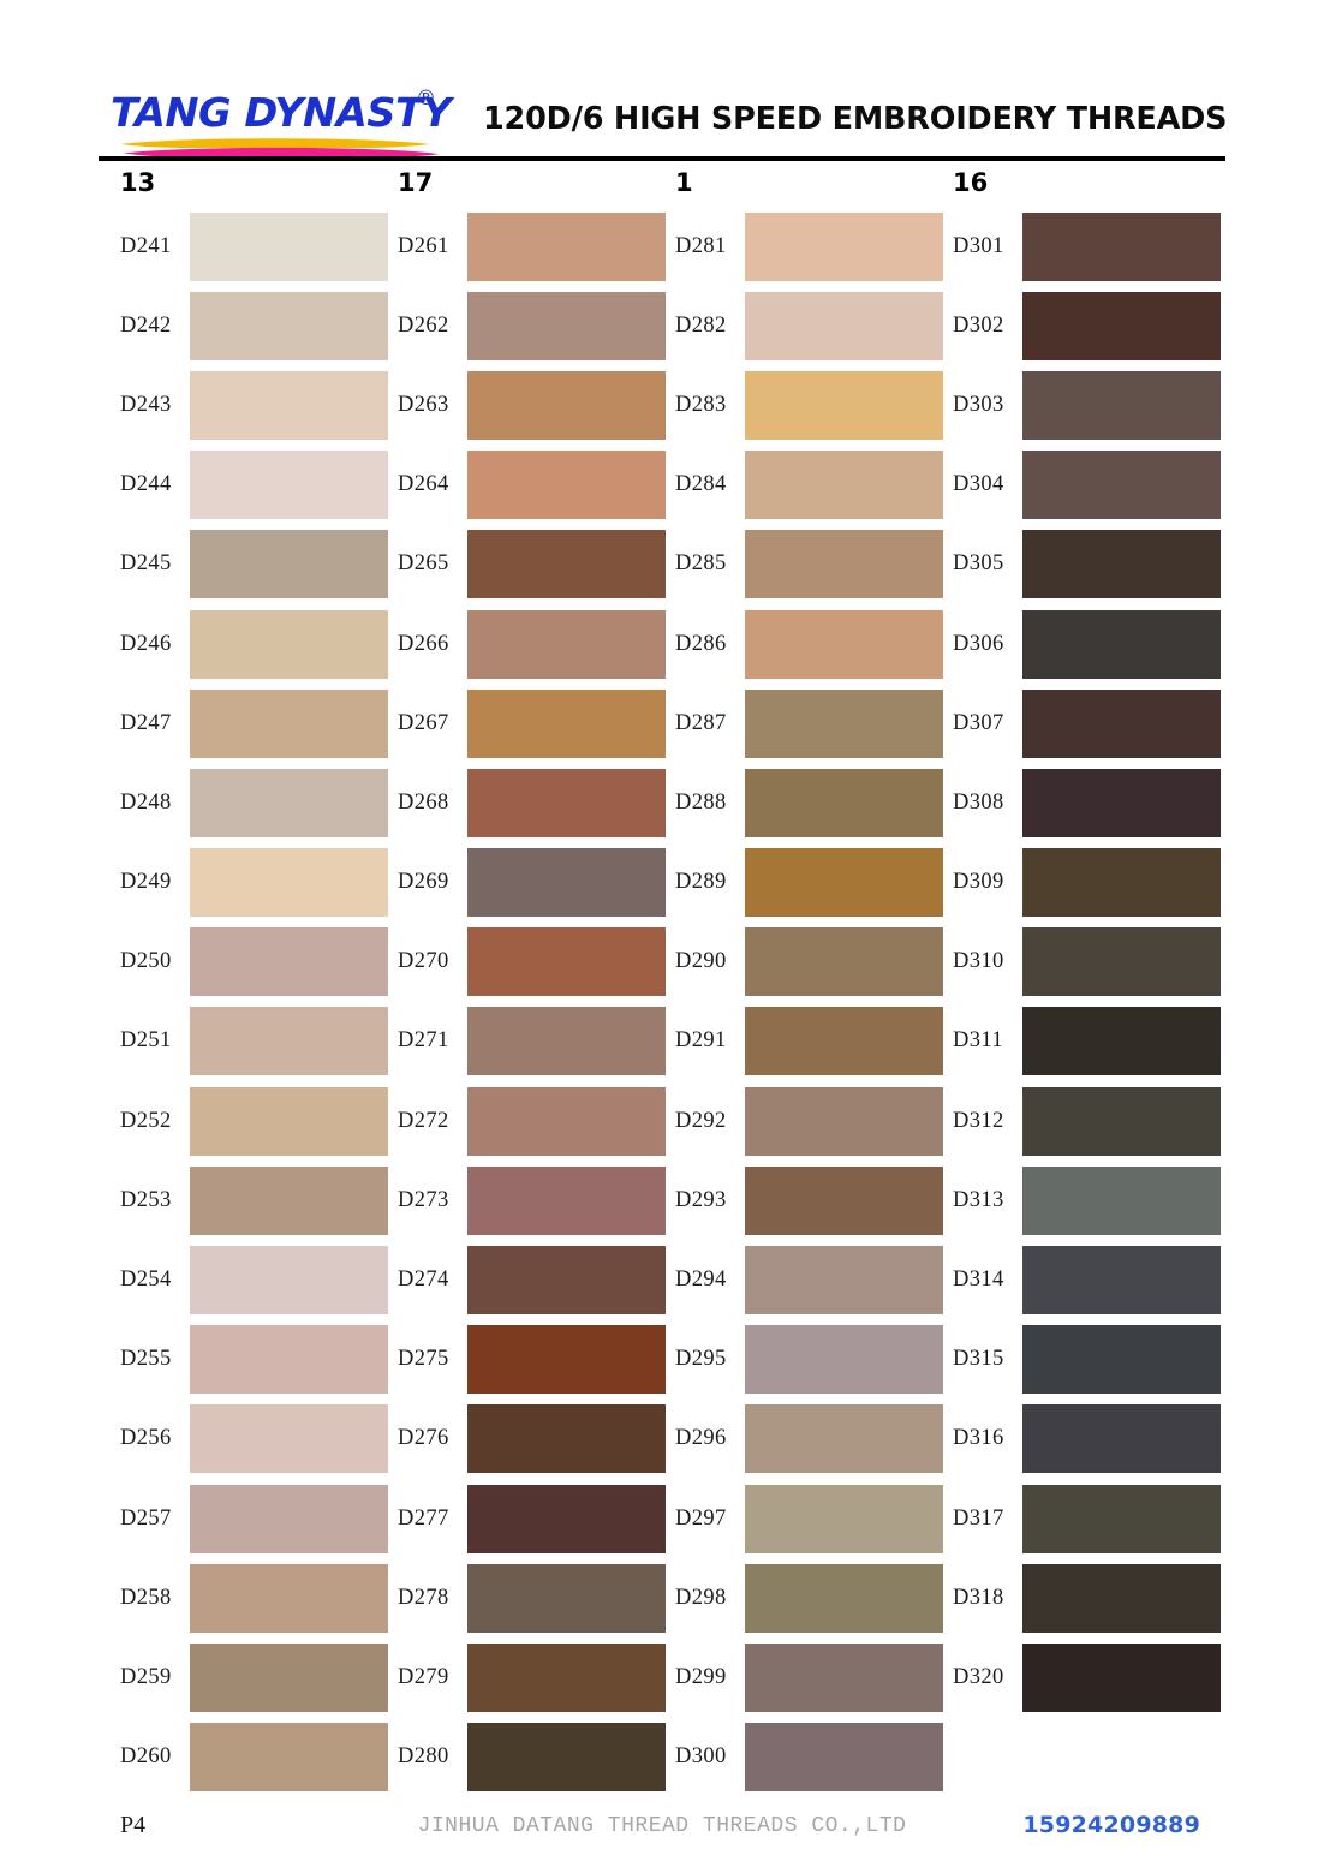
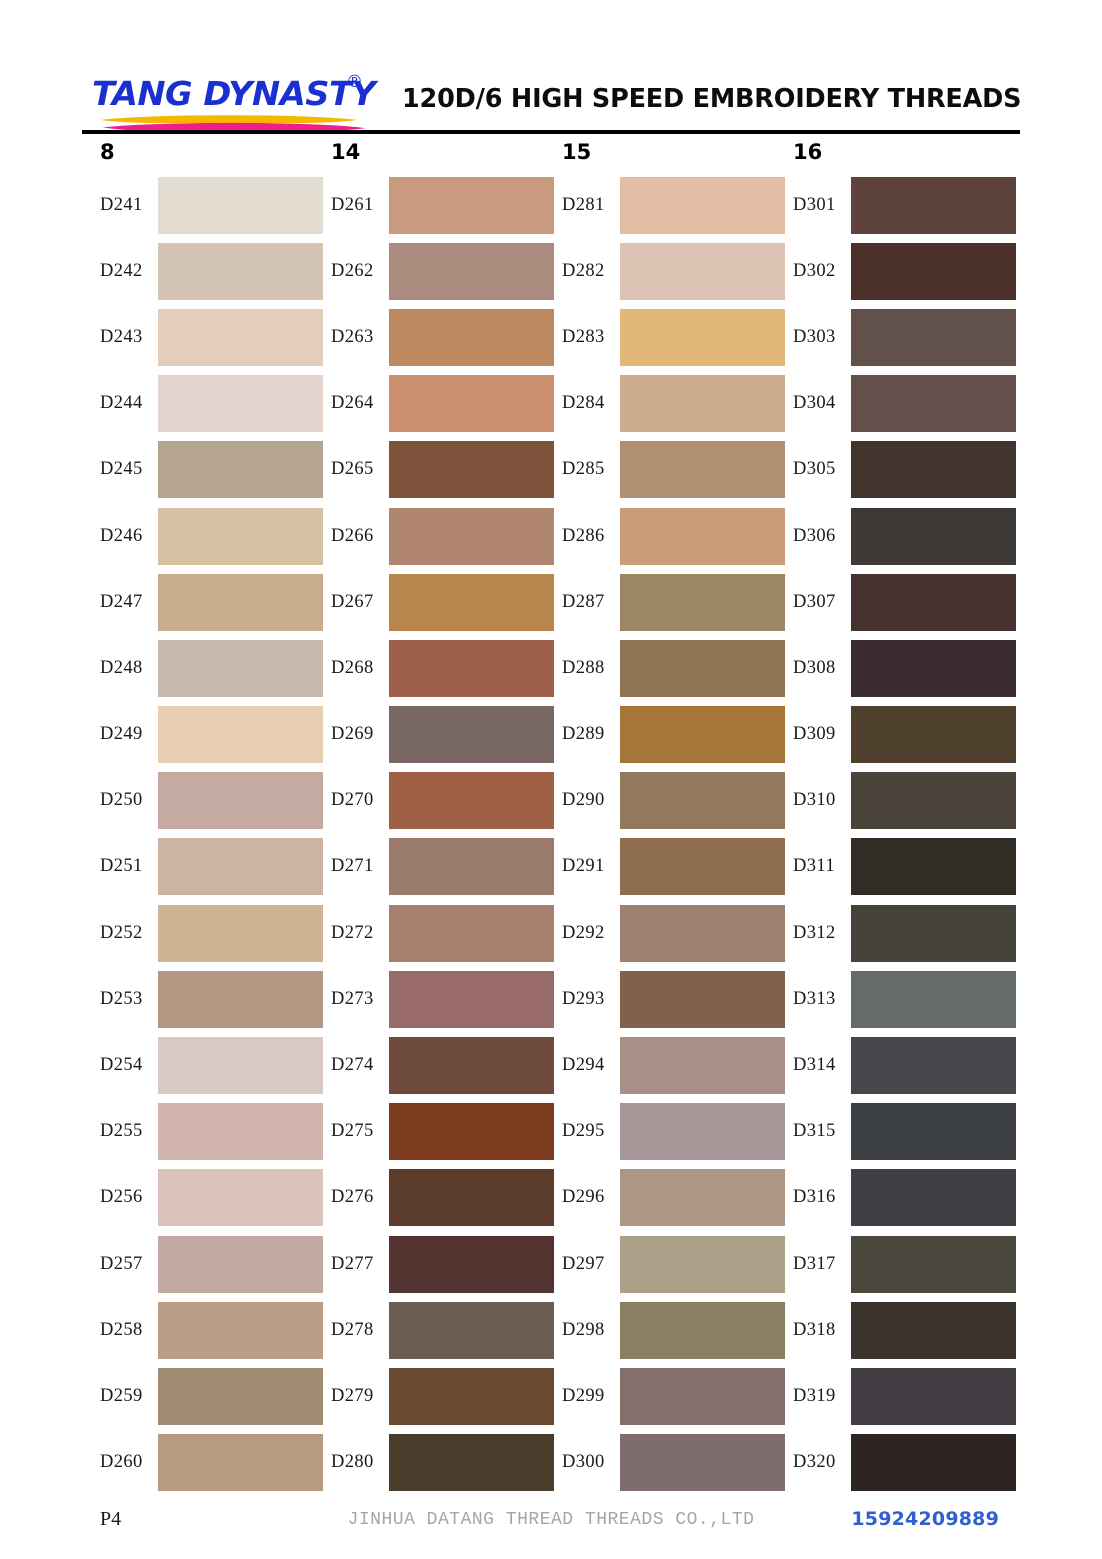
  TANG DYNASTY
  ®
  120D/6 HIGH SPEED EMBROIDERY THREADS
- 13
+ 8
- 17
+ 14
- 1
+ 15
  16
  D241
  D242
  D243
  D244
  D245
  D246
  D247
  D248
  D249
  D250
  D251
  D252
  D253
  D254
  D255
  D256
  D257
  D258
  D259
  D260
  D261
  D262
  D263
  D264
  D265
  D266
  D267
  D268
  D269
  D270
  D271
  D272
  D273
  D274
  D275
  D276
  D277
  D278
  D279
  D280
  D281
  D282
  D283
  D284
  D285
  D286
  D287
  D288
  D289
  D290
  D291
  D292
  D293
  D294
  D295
  D296
  D297
  D298
  D299
  D300
  D301
  D302
  D303
  D304
  D305
  D306
  D307
  D308
  D309
  D310
  D311
  D312
  D313
  D314
  D315
  D316
  D317
  D318
+ D319
  D320
  P4
  JINHUA DATANG THREAD THREADS CO.,LTD
  15924209889
